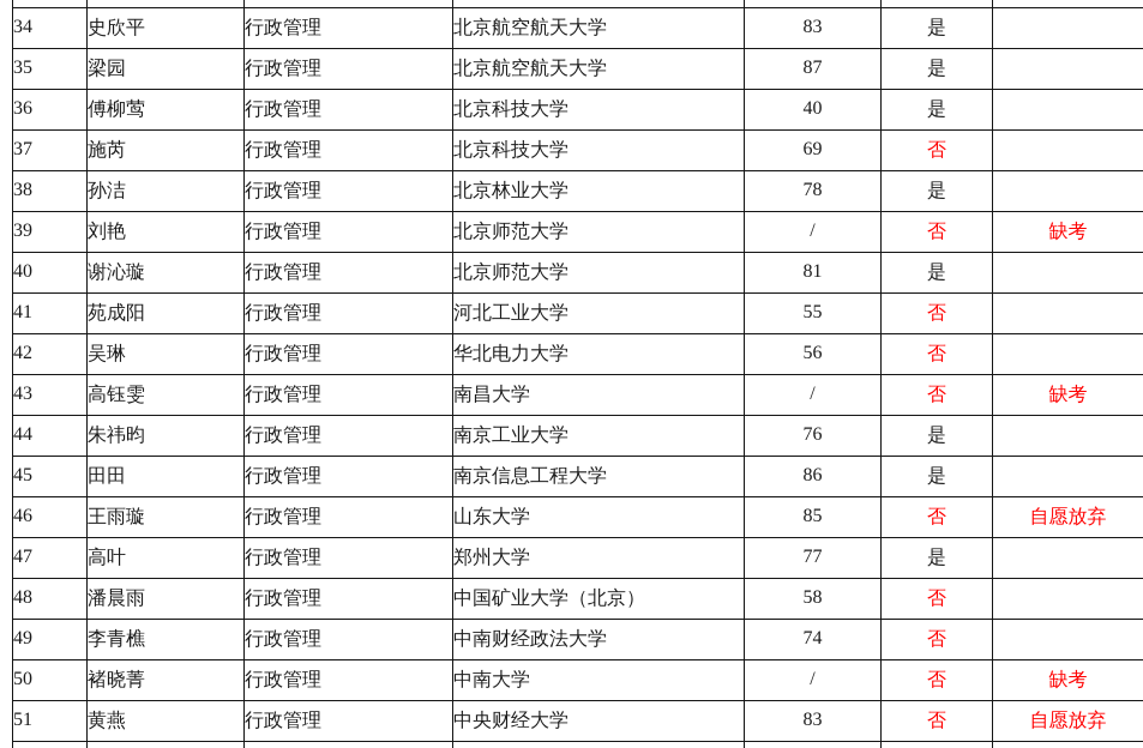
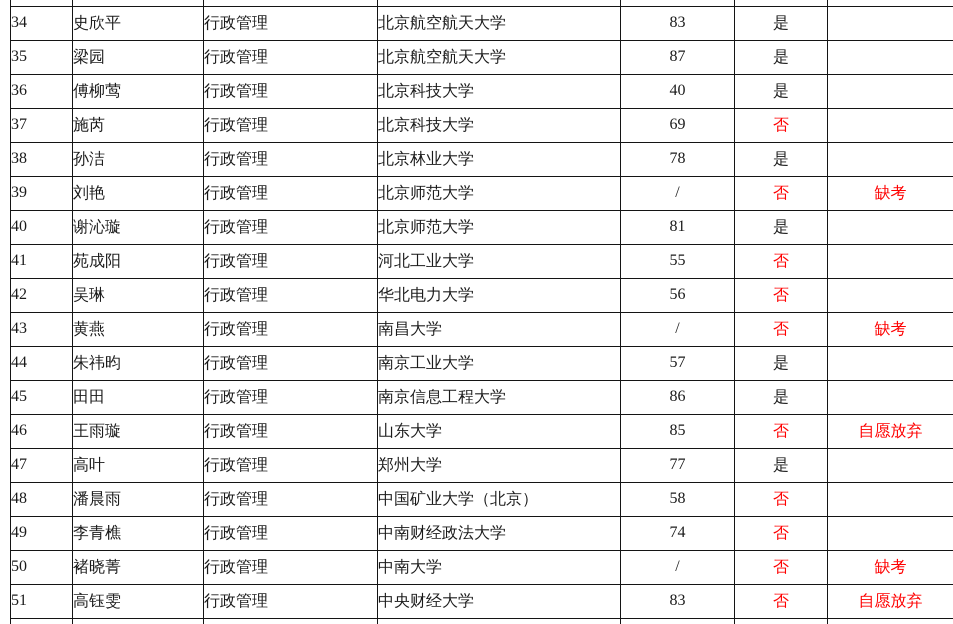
  34	史欣平	行政管理	北京航空航天大学	83	是
  35	梁园	行政管理	北京航空航天大学	87	是
  36	傅柳莺	行政管理	北京科技大学	40	是
  37	施芮	行政管理	北京科技大学	69	否
  38	孙洁	行政管理	北京林业大学	78	是
  39	刘艳	行政管理	北京师范大学	/	否	缺考
  40	谢沁璇	行政管理	北京师范大学	81	是
  41	苑成阳	行政管理	河北工业大学	55	否
  42	吴琳	行政管理	华北电力大学	56	否
- 43	高钰雯	行政管理	南昌大学	/	否	缺考
+ 43	黄燕	行政管理	南昌大学	/	否	缺考
- 44	朱祎昀	行政管理	南京工业大学	76	是
+ 44	朱祎昀	行政管理	南京工业大学	57	是
  45	田田	行政管理	南京信息工程大学	86	是
  46	王雨璇	行政管理	山东大学	85	否	自愿放弃
  47	高叶	行政管理	郑州大学	77	是
  48	潘晨雨	行政管理	中国矿业大学（北京）	58	否
  49	李青樵	行政管理	中南财经政法大学	74	否
  50	褚晓菁	行政管理	中南大学	/	否	缺考
- 51	黄燕	行政管理	中央财经大学	83	否	自愿放弃
+ 51	高钰雯	行政管理	中央财经大学	83	否	自愿放弃
